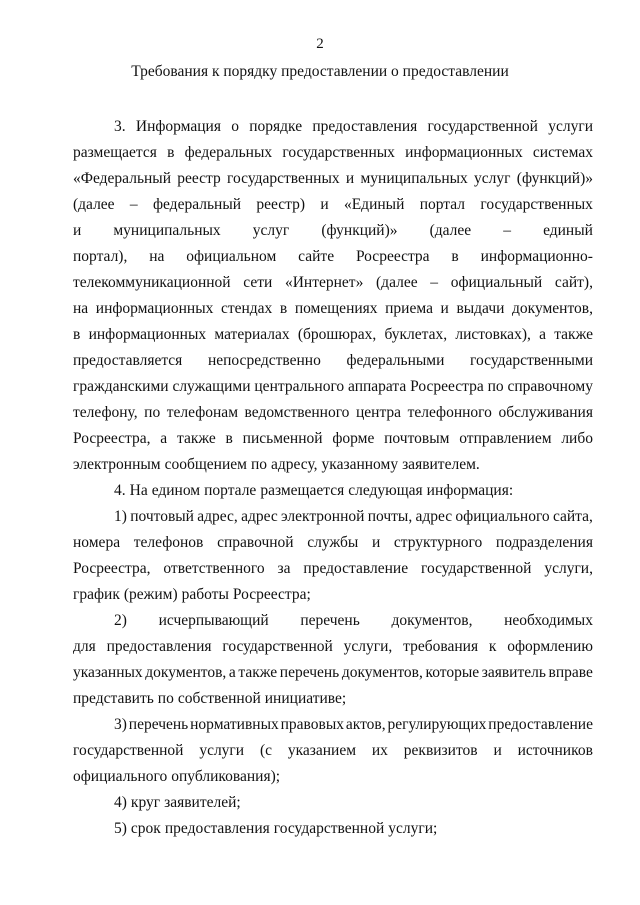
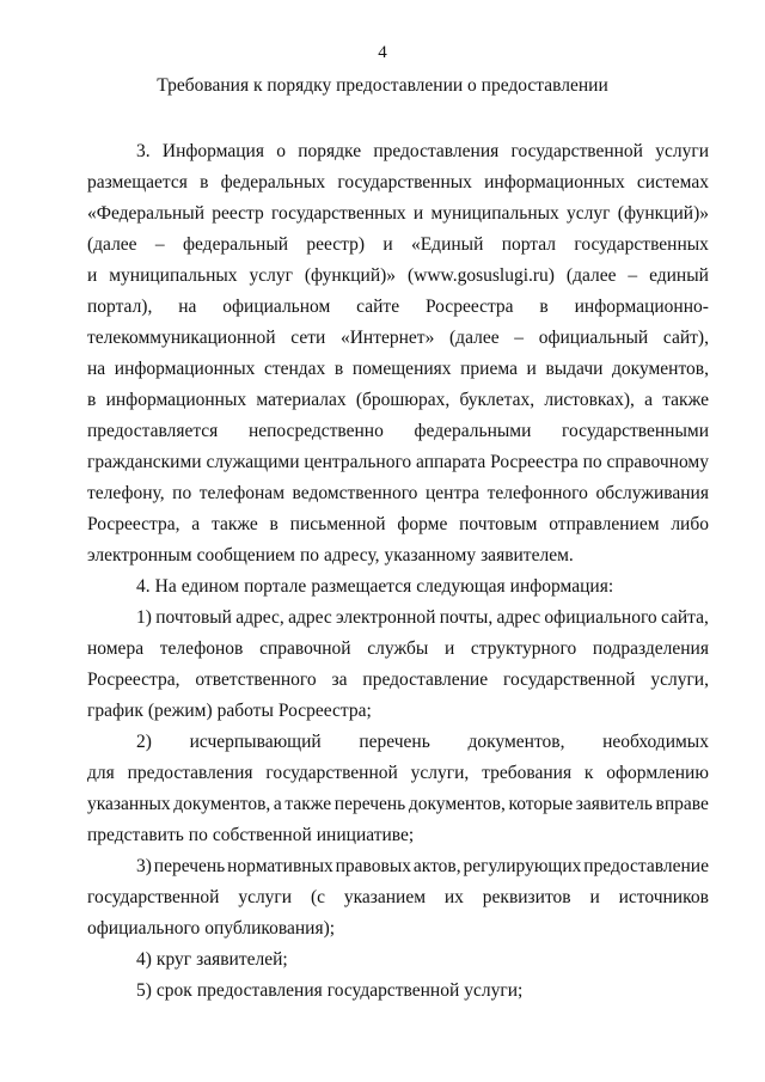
- 2
+ 4
  Требования к порядку предоставлении о предоставлении
  3.
  Информация
  о
  порядке
  предоставления
  государственной
  услуги
  размещается
  в
  федеральных
  государственных
  информационных
  системах
  «Федеральный
  реестр
  государственных
  и
  муниципальных
  услуг
  (функций)»
  (далее
  –
  федеральный
  реестр)
  и
  «Единый
  портал
  государственных
  и
  муниципальных
  услуг
  (функций)»
+ (www.gosuslugi.ru)
  (далее
  –
  единый
  портал),
  на
  официальном
  сайте
  Росреестра
  в
  информационно-
  телекоммуникационной
  сети
  «Интернет»
  (далее
  –
  официальный
  сайт),
  на
  информационных
  стендах
  в
  помещениях
  приема
  и
  выдачи
  документов,
  в
  информационных
  материалах
  (брошюрах,
  буклетах,
  листовках),
  а
  также
  предоставляется
  непосредственно
  федеральными
  государственными
  гражданскими
  служащими
  центрального
  аппарата
  Росреестра
  по
  справочному
  телефону,
  по
  телефонам
  ведомственного
  центра
  телефонного
  обслуживания
  Росреестра,
  а
  также
  в
  письменной
  форме
  почтовым
  отправлением
  либо
  электронным
  сообщением
  по
  адресу,
  указанному
  заявителем.
  4.
  На
  едином
  портале
  размещается
  следующая
  информация:
  1)
  почтовый
  адрес,
  адрес
  электронной
  почты,
  адрес
  официального
  сайта,
  номера
  телефонов
  справочной
  службы
  и
  структурного
  подразделения
  Росреестра,
  ответственного
  за
  предоставление
  государственной
  услуги,
  график
  (режим)
  работы
  Росреестра;
  2)
  исчерпывающий
  перечень
  документов,
  необходимых
  для
  предоставления
  государственной
  услуги,
  требования
  к
  оформлению
  указанных
  документов,
  а
  также
  перечень
  документов,
  которые
  заявитель
  вправе
  представить
  по
  собственной
  инициативе;
  3)
  перечень
  нормативных
  правовых
  актов,
  регулирующих
  предоставление
  государственной
  услуги
  (с
  указанием
  их
  реквизитов
  и
  источников
  официального
  опубликования);
  4)
  круг
  заявителей;
  5)
  срок
  предоставления
  государственной
  услуги;
